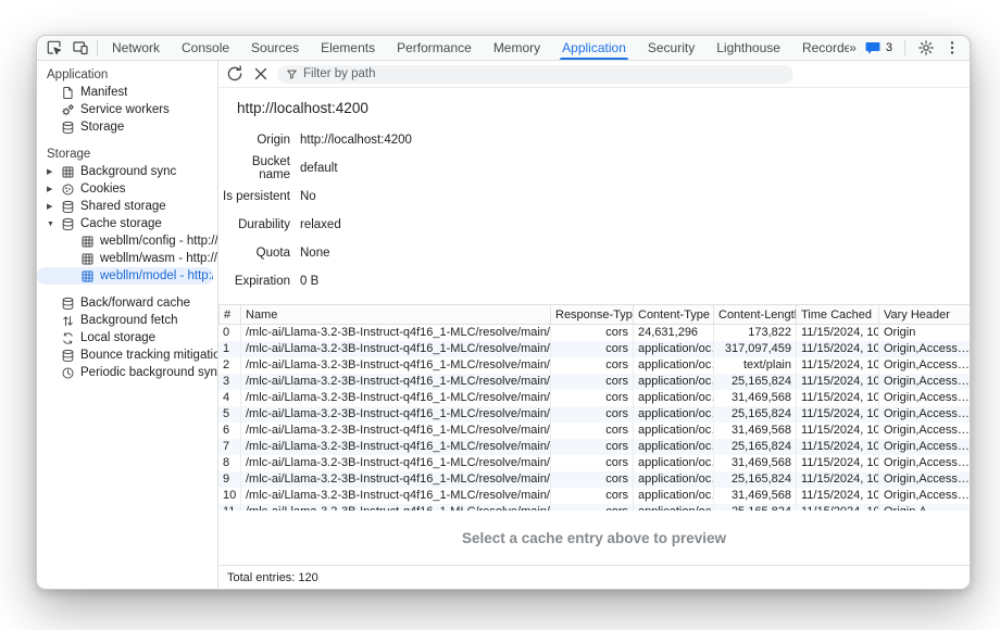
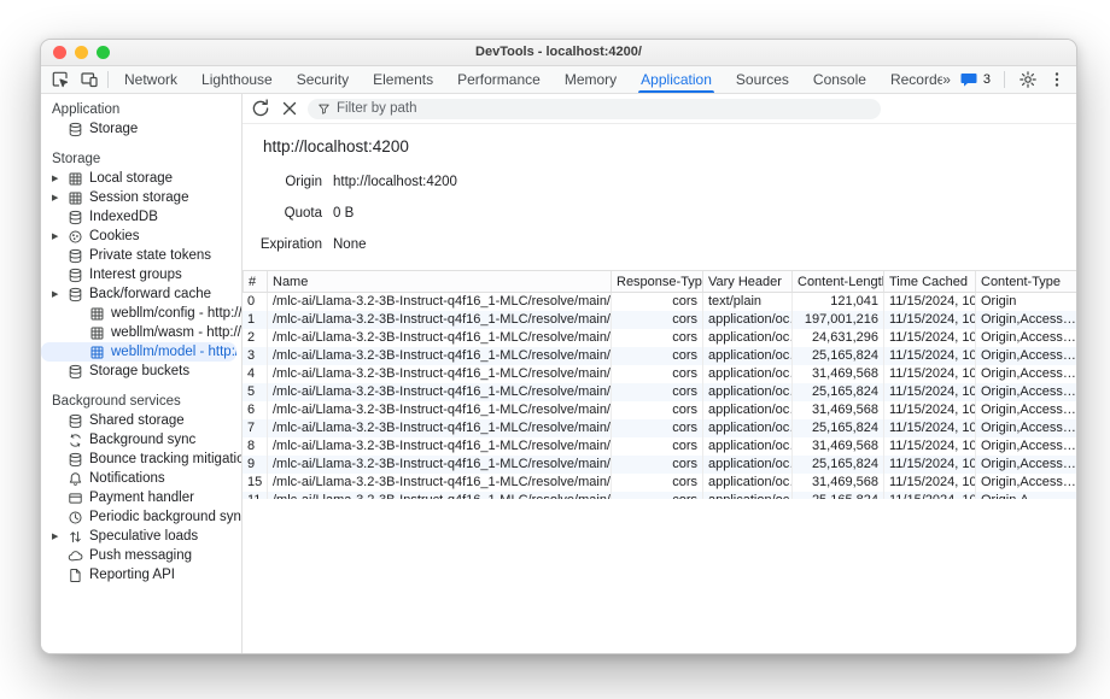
+ DevTools - localhost:4200/
  Network
- Console
+ Lighthouse
- Sources
+ Security
  Elements
  Performance
  Memory
  Application
- Security
+ Sources
- Lighthouse
+ Console
  Recorde
  »
  3
  Application
- Manifest
- Service workers
  Storage
  Storage
- Background sync
+ Local storage
+ Session storage
+ IndexedDB
  Cookies
+ Private state tokens
+ Interest groups
- Shared storage
+ Back/forward cache
- Cache storage
  webllm/config - http://
  webllm/wasm - http://
  webllm/model - http:
+ Storage buckets
+ Background services
- Back/forward cache
+ Shared storage
- Background fetch
- Local storage
+ Background sync
  Bounce tracking mitigatio
+ Notifications
+ Payment handler
  Periodic background syn
+ Speculative loads
+ Push messaging
+ Reporting API
  Filter by path
  http://localhost:4200
  Origin
  http://localhost:4200
- Bucket name
- default
- Is persistent
- No
- Durability
- relaxed
  Quota
- None
+ 0 B
  Expiration
- 0 B
+ None
  #
  Name
  Response-Typ
- Content-Type
+ Vary Header
  Content-Lengt
  Time Cached
- Vary Header
+ Content-Type
  0
  /mlc-ai/Llama-3.2-3B-Instruct-q4f16_1-MLC/resolve/main/
  cors
- 24,631,296
+ text/plain
- 173,822
+ 121,041
  11/15/2024, 10
  Origin
  1
  /mlc-ai/Llama-3.2-3B-Instruct-q4f16_1-MLC/resolve/main/
  cors
  application/oc
- 317,097,459
+ 197,001,216
  11/15/2024, 10
  Origin,Access…
  2
  /mlc-ai/Llama-3.2-3B-Instruct-q4f16_1-MLC/resolve/main/
  cors
  application/oc
- text/plain
+ 24,631,296
  11/15/2024, 10
  Origin,Access…
  3
  /mlc-ai/Llama-3.2-3B-Instruct-q4f16_1-MLC/resolve/main/
  cors
  application/oc
  25,165,824
  11/15/2024, 10
  Origin,Access…
  4
  /mlc-ai/Llama-3.2-3B-Instruct-q4f16_1-MLC/resolve/main/
  cors
  application/oc
  31,469,568
  11/15/2024, 10
  Origin,Access…
  5
  /mlc-ai/Llama-3.2-3B-Instruct-q4f16_1-MLC/resolve/main/
  cors
  application/oc
  25,165,824
  11/15/2024, 10
  Origin,Access…
  6
  /mlc-ai/Llama-3.2-3B-Instruct-q4f16_1-MLC/resolve/main/
  cors
  application/oc
  31,469,568
  11/15/2024, 10
  Origin,Access…
  7
  /mlc-ai/Llama-3.2-3B-Instruct-q4f16_1-MLC/resolve/main/
  cors
  application/oc
  25,165,824
  11/15/2024, 10
  Origin,Access…
  8
  /mlc-ai/Llama-3.2-3B-Instruct-q4f16_1-MLC/resolve/main/
  cors
  application/oc
  31,469,568
  11/15/2024, 10
  Origin,Access…
  9
  /mlc-ai/Llama-3.2-3B-Instruct-q4f16_1-MLC/resolve/main/
  cors
  application/oc
  25,165,824
  11/15/2024, 10
  Origin,Access…
- 10
+ 15
  /mlc-ai/Llama-3.2-3B-Instruct-q4f16_1-MLC/resolve/main/
  cors
  application/oc
  31,469,568
  11/15/2024, 10
  Origin,Access…
- Select a cache entry above to preview
- Total entries: 120
